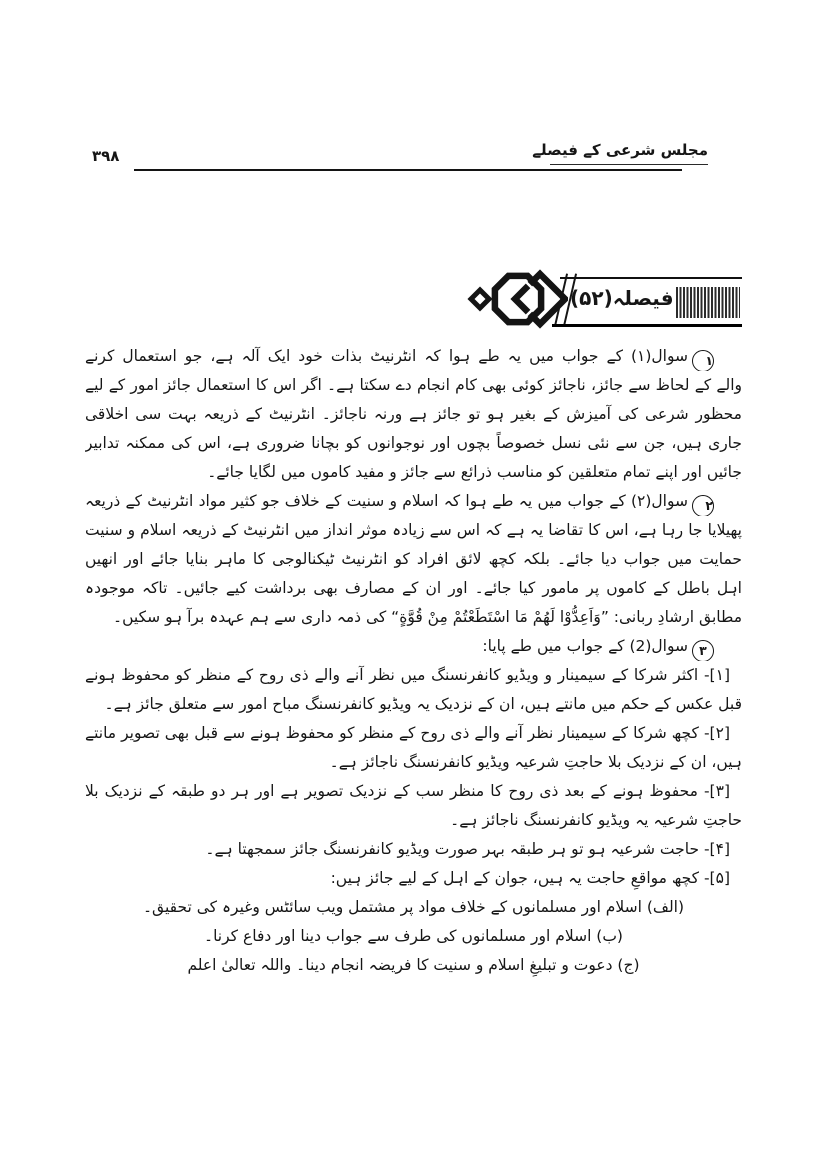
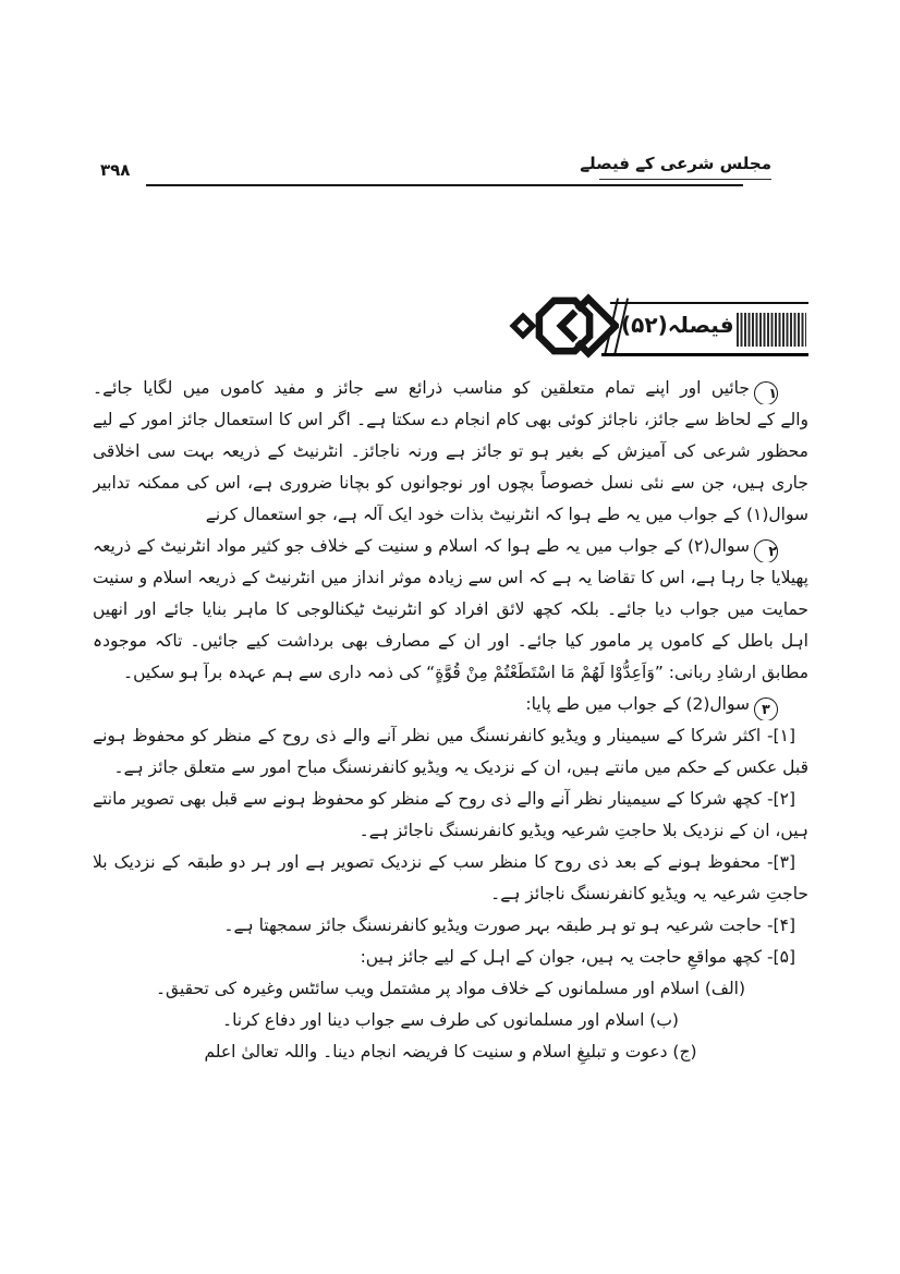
  ۳۹۸
  مجلس شرعی کے فیصلے
  فیصلہ(۵۲)
- ۱سوال(۱) کے جواب میں یہ طے ہوا کہ انٹرنیٹ بذات خود ایک آلہ ہے، جو استعمال کرنے
+ ۱جائیں اور اپنے تمام متعلقین کو مناسب ذرائع سے جائز و مفید کاموں میں لگایا جائے۔
  والے کے لحاظ سے جائز، ناجائز کوئی بھی کام انجام دے سکتا ہے۔ اگر اس کا استعمال جائز امور کے لیے
  محظور شرعی کی آمیزش کے بغیر ہو تو جائز ہے ورنہ ناجائز۔ انٹرنیٹ کے ذریعہ بہت سی اخلاقی
  جاری ہیں، جن سے نئی نسل خصوصاً بچوں اور نوجوانوں کو بچانا ضروری ہے، اس کی ممکنہ تدابیر
- جائیں اور اپنے تمام متعلقین کو مناسب ذرائع سے جائز و مفید کاموں میں لگایا جائے۔
+ سوال(۱) کے جواب میں یہ طے ہوا کہ انٹرنیٹ بذات خود ایک آلہ ہے، جو استعمال کرنے
  ۲سوال(۲) کے جواب میں یہ طے ہوا کہ اسلام و سنیت کے خلاف جو کثیر مواد انٹرنیٹ کے ذریعہ
  پھیلایا جا رہا ہے، اس کا تقاضا یہ ہے کہ اس سے زیادہ موثر انداز میں انٹرنیٹ کے ذریعہ اسلام و سنیت
  حمایت میں جواب دیا جائے۔ بلکہ کچھ لائق افراد کو انٹرنیٹ ٹیکنالوجی کا ماہر بنایا جائے اور انھیں
  اہل باطل کے کاموں پر مامور کیا جائے۔ اور ان کے مصارف بھی برداشت کیے جائیں۔ تاکہ موجودہ
  مطابق ارشادِ ربانی: ”وَاَعِدُّوْا لَهُمْ مَا اسْتَطَعْتُمْ مِنْ قُوَّةٍ“ کی ذمہ داری سے ہم عہدہ برآ ہو سکیں۔
  ۳سوال(2) کے جواب میں طے پایا:
  [۱]- اکثر شرکا کے سیمینار و ویڈیو کانفرنسنگ میں نظر آنے والے ذی روح کے منظر کو محفوظ ہونے
  قبل عکس کے حکم میں مانتے ہیں، ان کے نزدیک یہ ویڈیو کانفرنسنگ مباح امور سے متعلق جائز ہے۔
  [۲]- کچھ شرکا کے سیمینار نظر آنے والے ذی روح کے منظر کو محفوظ ہونے سے قبل بھی تصویر مانتے
  ہیں، ان کے نزدیک بلا حاجتِ شرعیہ ویڈیو کانفرنسنگ ناجائز ہے۔
  [۳]- محفوظ ہونے کے بعد ذی روح کا منظر سب کے نزدیک تصویر ہے اور ہر دو طبقہ کے نزدیک بلا
  حاجتِ شرعیہ یہ ویڈیو کانفرنسنگ ناجائز ہے۔
  [۴]- حاجت شرعیہ ہو تو ہر طبقہ بہر صورت ویڈیو کانفرنسنگ جائز سمجھتا ہے۔
  [۵]- کچھ مواقعِ حاجت یہ ہیں، جوان کے اہل کے لیے جائز ہیں:
  (الف) اسلام اور مسلمانوں کے خلاف مواد پر مشتمل ویب سائٹس وغیرہ کی تحقیق۔
  (ب) اسلام اور مسلمانوں کی طرف سے جواب دینا اور دفاع کرنا۔
  (ج) دعوت و تبلیغِ اسلام و سنیت کا فریضہ انجام دینا۔ واللہ تعالیٰ اعلم
